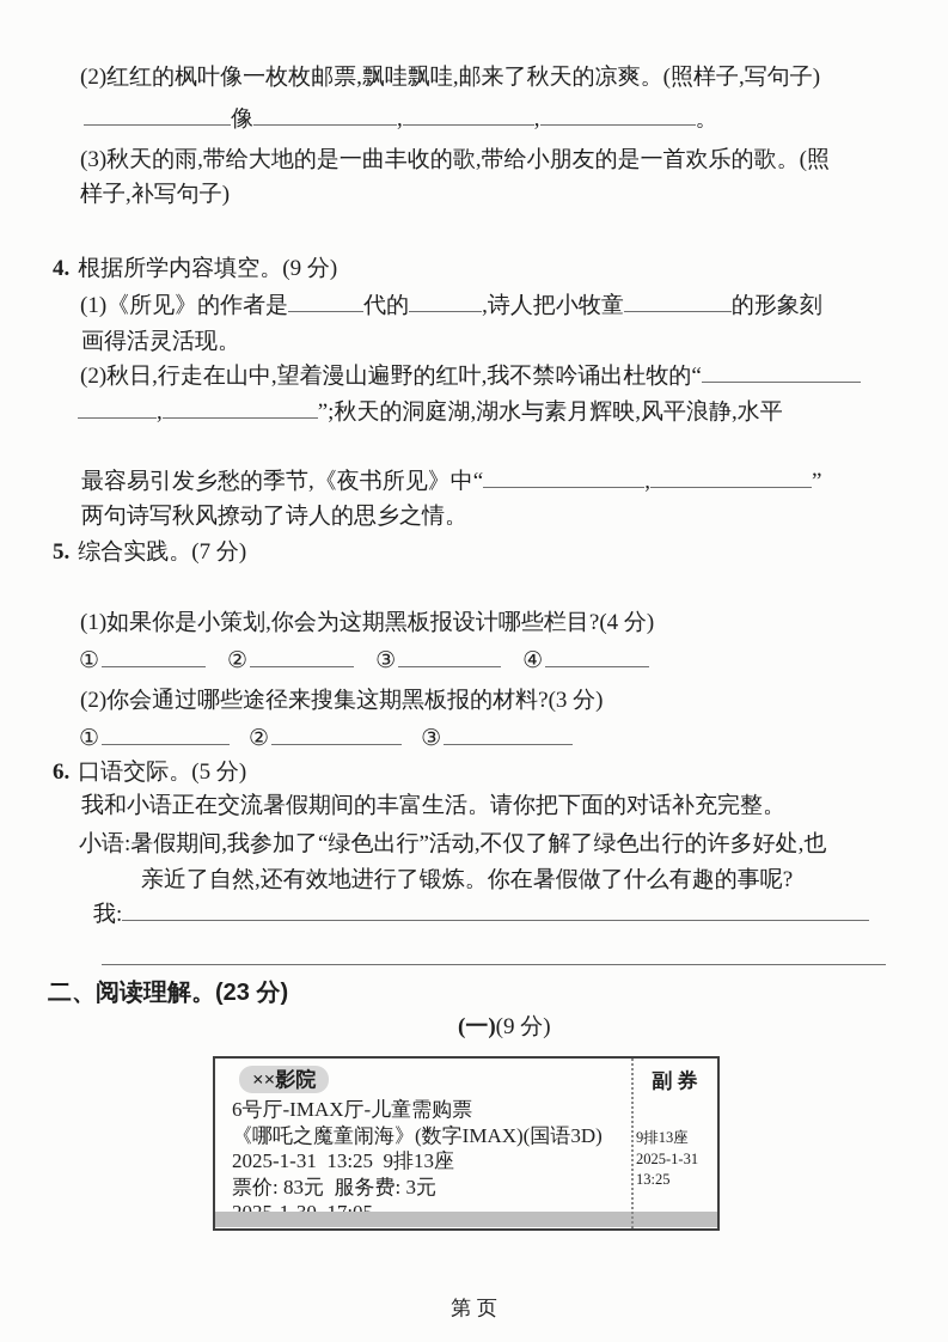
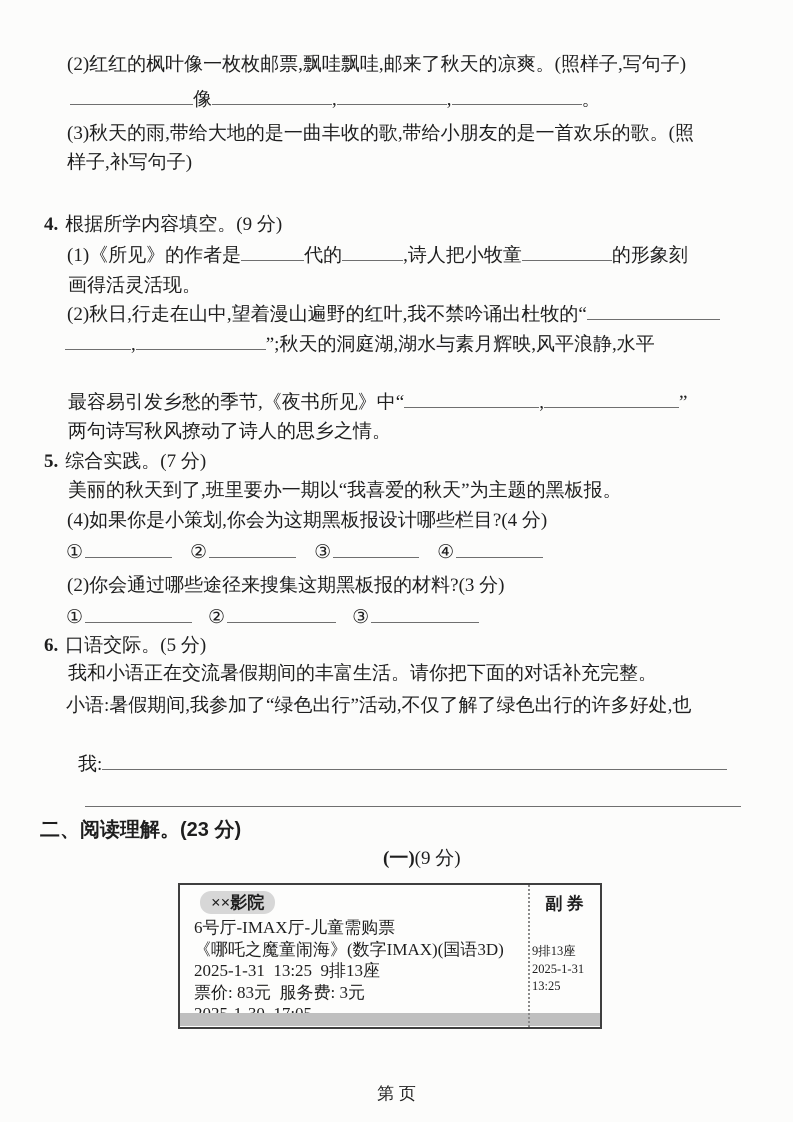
  (2)红红的枫叶像一枚枚邮票,飘哇飘哇,邮来了秋天的凉爽。(照样子,写句子)
  像 , , 。
  (3)秋天的雨,带给大地的是一曲丰收的歌,带给小朋友的是一首欢乐的歌。(照
  样子,补写句子)
  4. 根据所学内容填空。(9 分)
  (1)《所见》的作者是 代的 ,诗人把小牧童 的形象刻
  画得活灵活现。
  (2)秋日,行走在山中,望着漫山遍野的红叶,我不禁吟诵出杜牧的“
  , ”;秋天的洞庭湖,湖水与素月辉映,风平浪静,水平
  最容易引发乡愁的季节,《夜书所见》中“ , ”
  两句诗写秋风撩动了诗人的思乡之情。
  5. 综合实践。(7 分)
+ 美丽的秋天到了,班里要办一期以“我喜爱的秋天”为主题的黑板报。
- (1)如果你是小策划,你会为这期黑板报设计哪些栏目?(4 分)
+ (4)如果你是小策划,你会为这期黑板报设计哪些栏目?(4 分)
  ① ② ③ ④
  (2)你会通过哪些途径来搜集这期黑板报的材料?(3 分)
  ① ② ③
  6. 口语交际。(5 分)
  我和小语正在交流暑假期间的丰富生活。请你把下面的对话补充完整。
  小语:暑假期间,我参加了“绿色出行”活动,不仅了解了绿色出行的许多好处,也
- 亲近了自然,还有效地进行了锻炼。你在暑假做了什么有趣的事呢?
  我:
  二、阅读理解。(23 分)
  (一)(9 分)
  ××影院
  6号厅-IMAX厅-儿童需购票
  《哪吒之魔童闹海》(数字IMAX)(国语3D)
  2025-1-31 13:25 9排13座
  票价: 83元 服务费: 3元
  副 券
  9排13座
  2025-1-31
  13:25
  第 页
